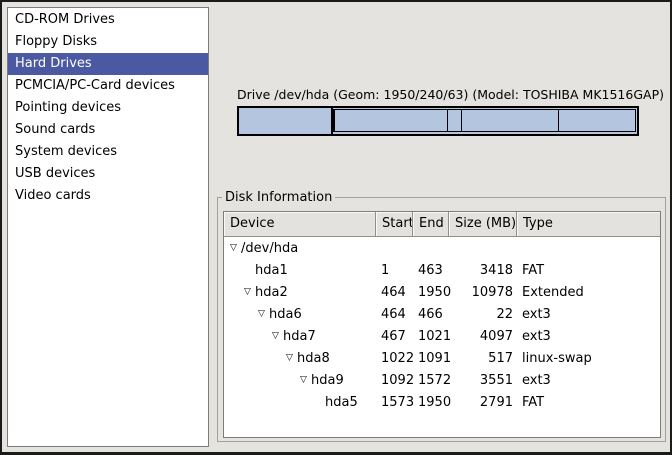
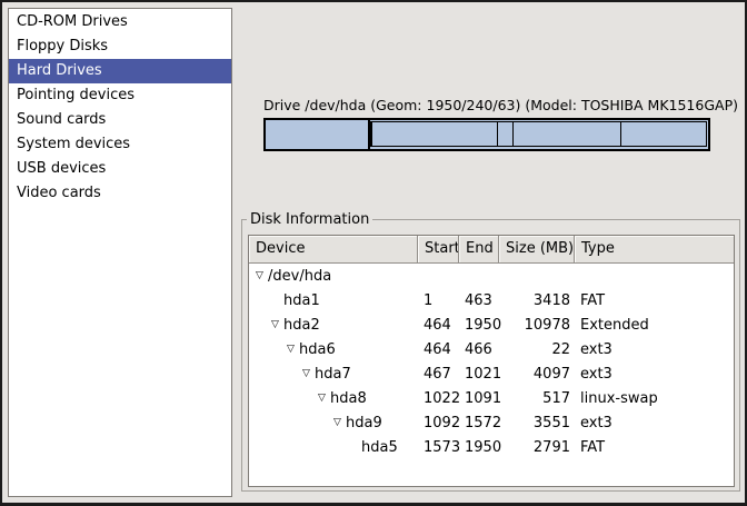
  CD-ROM Drives
  Floppy Disks
  Hard Drives
- PCMCIA/PC-Card devices
  Pointing devices
  Sound cards
  System devices
  USB devices
  Video cards
  Drive /dev/hda (Geom: 1950/240/63) (Model: TOSHIBA MK1516GAP)
  Disk Information
  Device
  Start
  End
  Size (MB)
  Type
  ▽
  /dev/hda
  hda1
  1
  463
  3418
  FAT
  ▽
  hda2
  464
  1950
  10978
  Extended
  ▽
  hda6
  464
  466
  22
  ext3
  ▽
  hda7
  467
  1021
  4097
  ext3
  ▽
  hda8
  1022
  1091
  517
  linux-swap
  ▽
  hda9
  1092
  1572
  3551
  ext3
  hda5
  1573
  1950
  2791
  FAT
